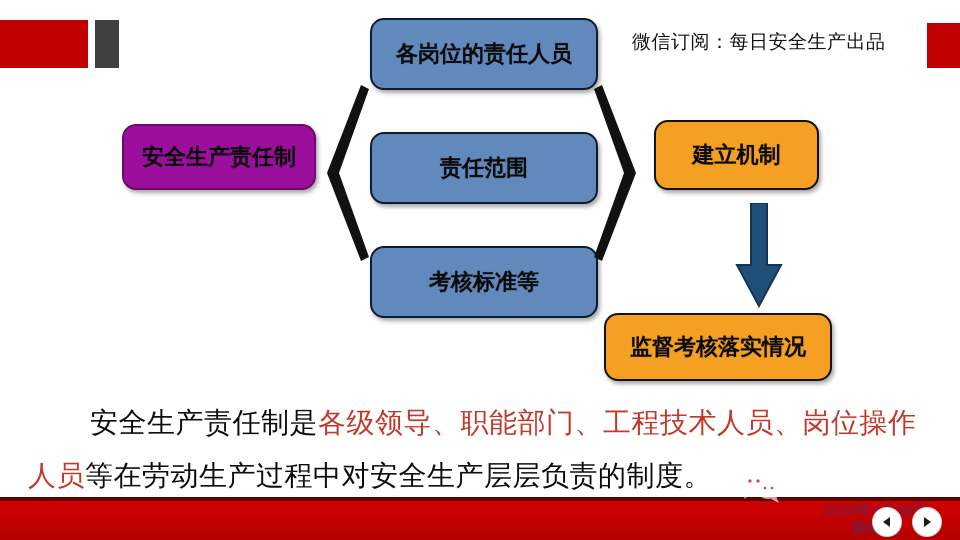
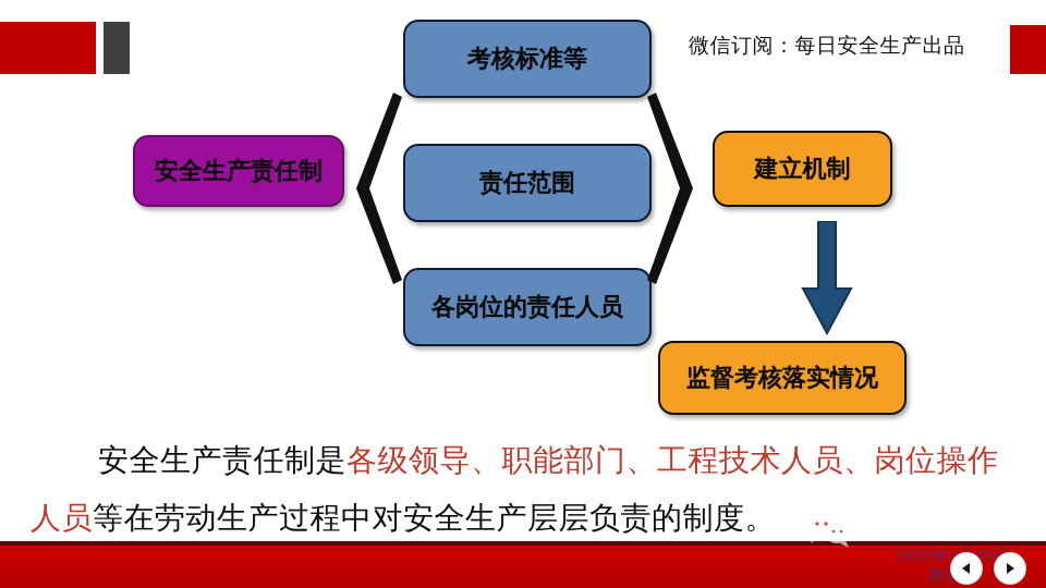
  微信订阅：每日安全生产出品
  安全生产责任制
- 各岗位的责任人员
+ 考核标准等
  责任范围
- 考核标准等
+ 各岗位的责任人员
  建立机制
  监督考核落实情况
  安全生产责任制是各级领导、职能部门、工程技术人员、岗位操作人员等在劳动生产过程中对安全生产层层负责的制度。
  2020年28
